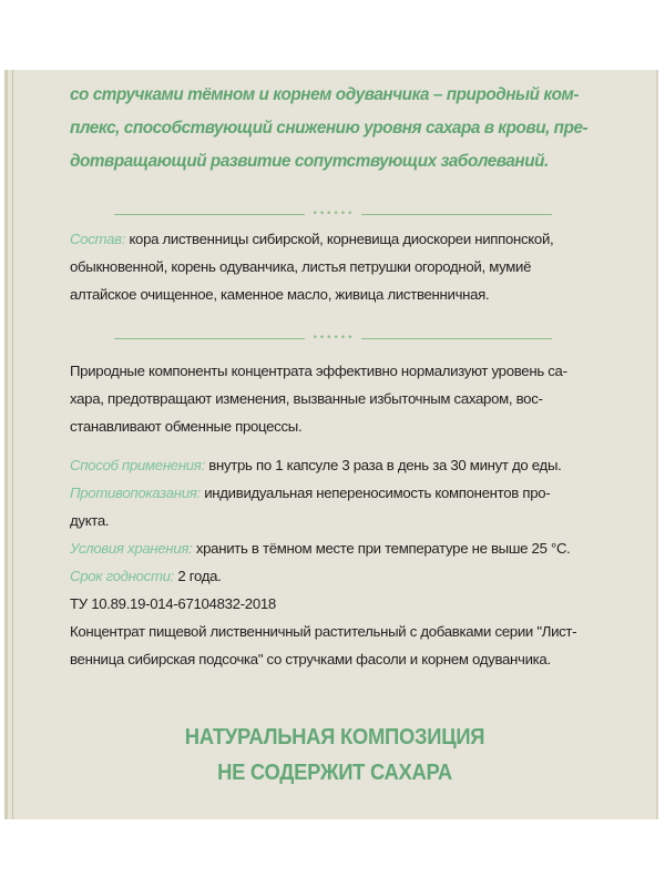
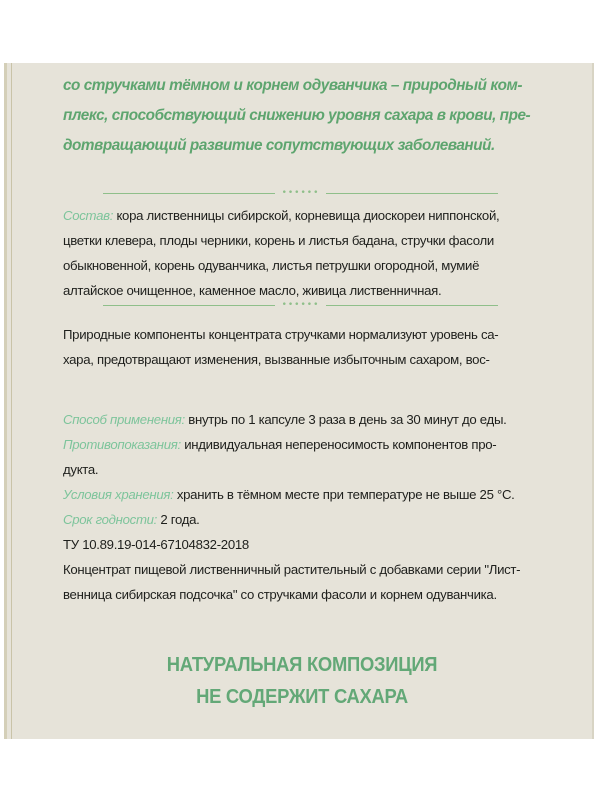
  со стручками тёмном и корнем одуванчика – природный ком-
  плекс, способствующий снижению уровня сахара в крови, пре-
  дотвращающий развитие сопутствующих заболеваний.
  ••••••
  Состав: кора лиственницы сибирской, корневища диоскореи ниппонской,
+ цветки клевера, плоды черники, корень и листья бадана, стручки фасоли
  обыкновенной, корень одуванчика, листья петрушки огородной, мумиё
  алтайское очищенное, каменное масло, живица лиственничная.
  ••••••
- Природные компоненты концентрата эффективно нормализуют уровень са-
+ Природные компоненты концентрата стручками нормализуют уровень са-
  хара, предотвращают изменения, вызванные избыточным сахаром, вос-
- станавливают обменные процессы.
  Способ применения: внутрь по 1 капсуле 3 раза в день за 30 минут до еды.
  Противопоказания: индивидуальная непереносимость компонентов про-
  дукта.
  Условия хранения: хранить в тёмном месте при температуре не выше 25 °С.
  Срок годности: 2 года.
  ТУ 10.89.19-014-67104832-2018
  Концентрат пищевой лиственничный растительный с добавками серии "Лист-
  венница сибирская подсочка" со стручками фасоли и корнем одуванчика.
  НАТУРАЛЬНАЯ КОМПОЗИЦИЯ
  НЕ СОДЕРЖИТ САХАРА
